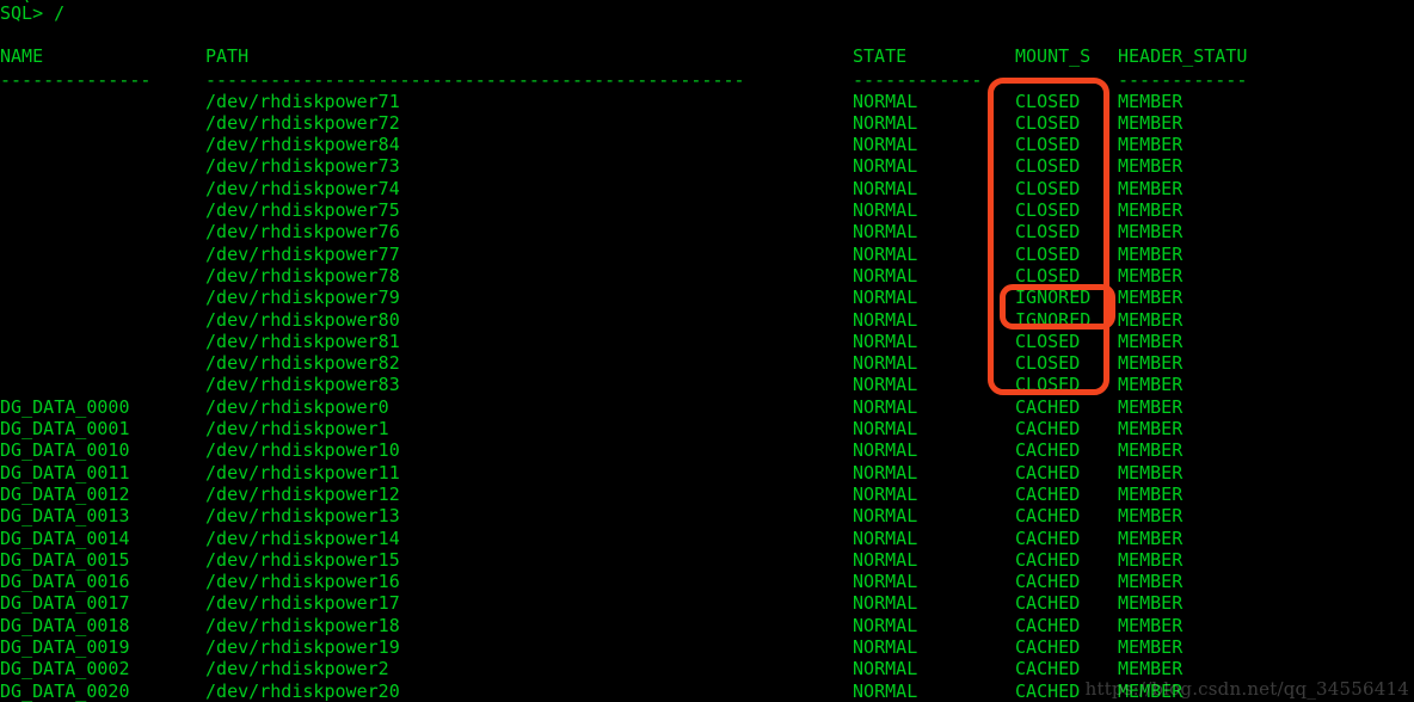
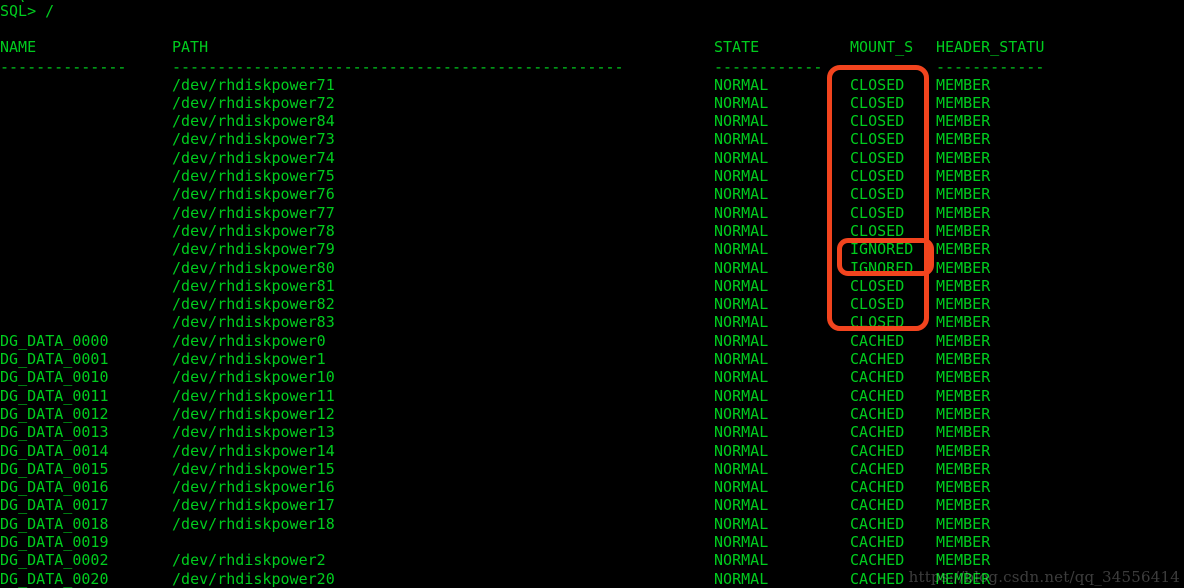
  \ . .
  SQL> /
  NAME
  PATH
  STATE
  MOUNT_S
  HEADER_STATU
  --------------
  --------------------------------------------------
  ------------
  -------
  ------------
  /dev/rhdiskpower71
  NORMAL
  CLOSED
  MEMBER
  /dev/rhdiskpower72
  NORMAL
  CLOSED
  MEMBER
  /dev/rhdiskpower84
  NORMAL
  CLOSED
  MEMBER
  /dev/rhdiskpower73
  NORMAL
  CLOSED
  MEMBER
  /dev/rhdiskpower74
  NORMAL
  CLOSED
  MEMBER
  /dev/rhdiskpower75
  NORMAL
  CLOSED
  MEMBER
  /dev/rhdiskpower76
  NORMAL
  CLOSED
  MEMBER
  /dev/rhdiskpower77
  NORMAL
  CLOSED
  MEMBER
  /dev/rhdiskpower78
  NORMAL
  CLOSED
  MEMBER
  /dev/rhdiskpower79
  NORMAL
  IGNORED
  MEMBER
  /dev/rhdiskpower80
  NORMAL
  IGNORED
  MEMBER
  /dev/rhdiskpower81
  NORMAL
  CLOSED
  MEMBER
  /dev/rhdiskpower82
  NORMAL
  CLOSED
  MEMBER
  /dev/rhdiskpower83
  NORMAL
  CLOSED
  MEMBER
  DG_DATA_0000
  /dev/rhdiskpower0
  NORMAL
  CACHED
  MEMBER
  DG_DATA_0001
  /dev/rhdiskpower1
  NORMAL
  CACHED
  MEMBER
  DG_DATA_0010
  /dev/rhdiskpower10
  NORMAL
  CACHED
  MEMBER
  DG_DATA_0011
  /dev/rhdiskpower11
  NORMAL
  CACHED
  MEMBER
  DG_DATA_0012
  /dev/rhdiskpower12
  NORMAL
  CACHED
  MEMBER
  DG_DATA_0013
  /dev/rhdiskpower13
  NORMAL
  CACHED
  MEMBER
  DG_DATA_0014
  /dev/rhdiskpower14
  NORMAL
  CACHED
  MEMBER
  DG_DATA_0015
  /dev/rhdiskpower15
  NORMAL
  CACHED
  MEMBER
  DG_DATA_0016
  /dev/rhdiskpower16
  NORMAL
  CACHED
  MEMBER
  DG_DATA_0017
  /dev/rhdiskpower17
  NORMAL
  CACHED
  MEMBER
  DG_DATA_0018
  /dev/rhdiskpower18
  NORMAL
  CACHED
  MEMBER
  DG_DATA_0019
- /dev/rhdiskpower19
  NORMAL
  CACHED
  MEMBER
  DG_DATA_0002
  /dev/rhdiskpower2
  NORMAL
  CACHED
  MEMBER
  DG_DATA_0020
  /dev/rhdiskpower20
  NORMAL
  CACHED
  MEMBER
  https://blog.csdn.net/qq_34556414
